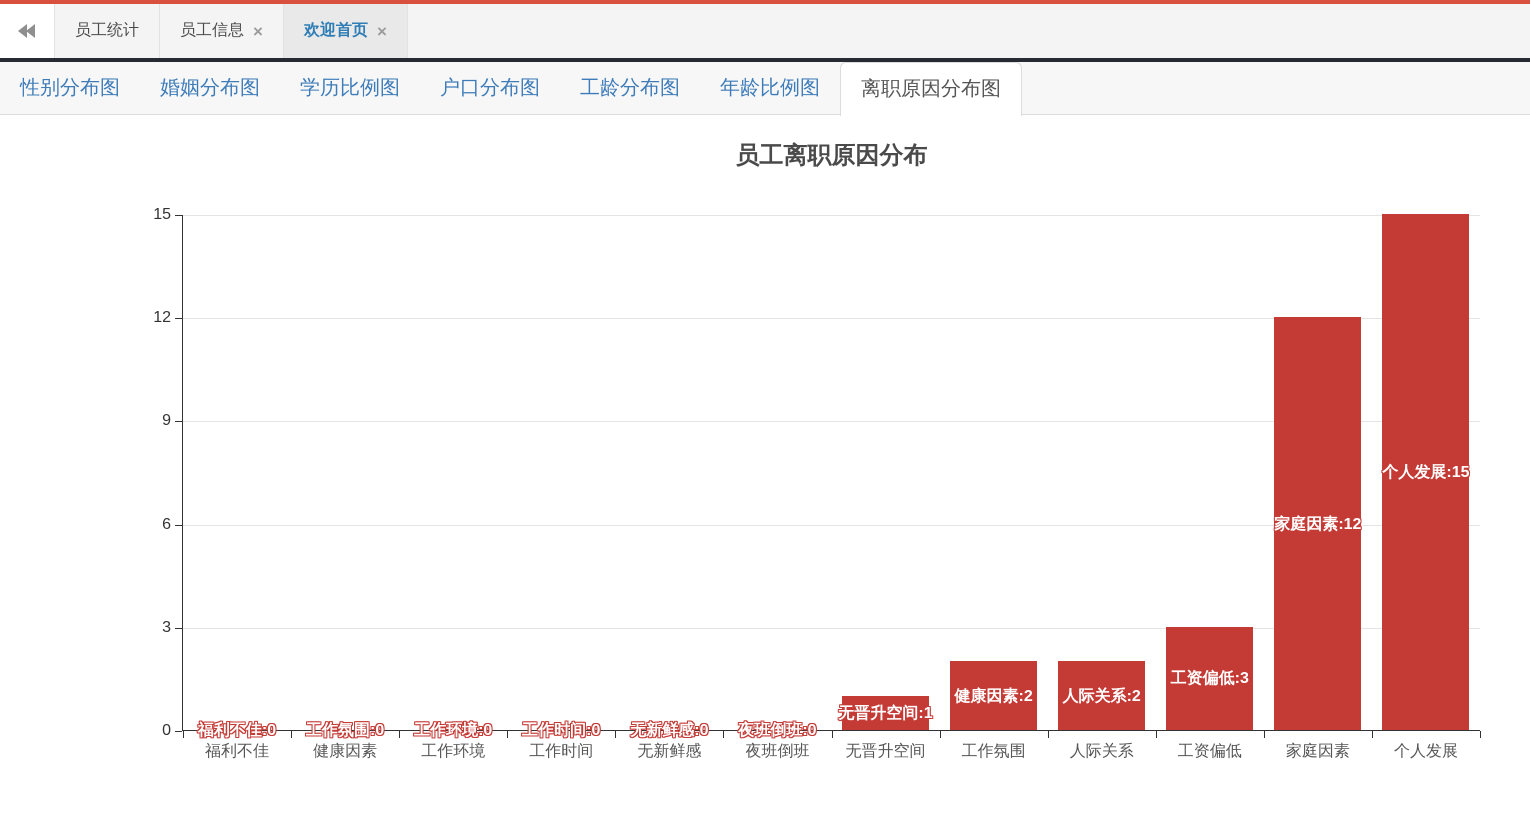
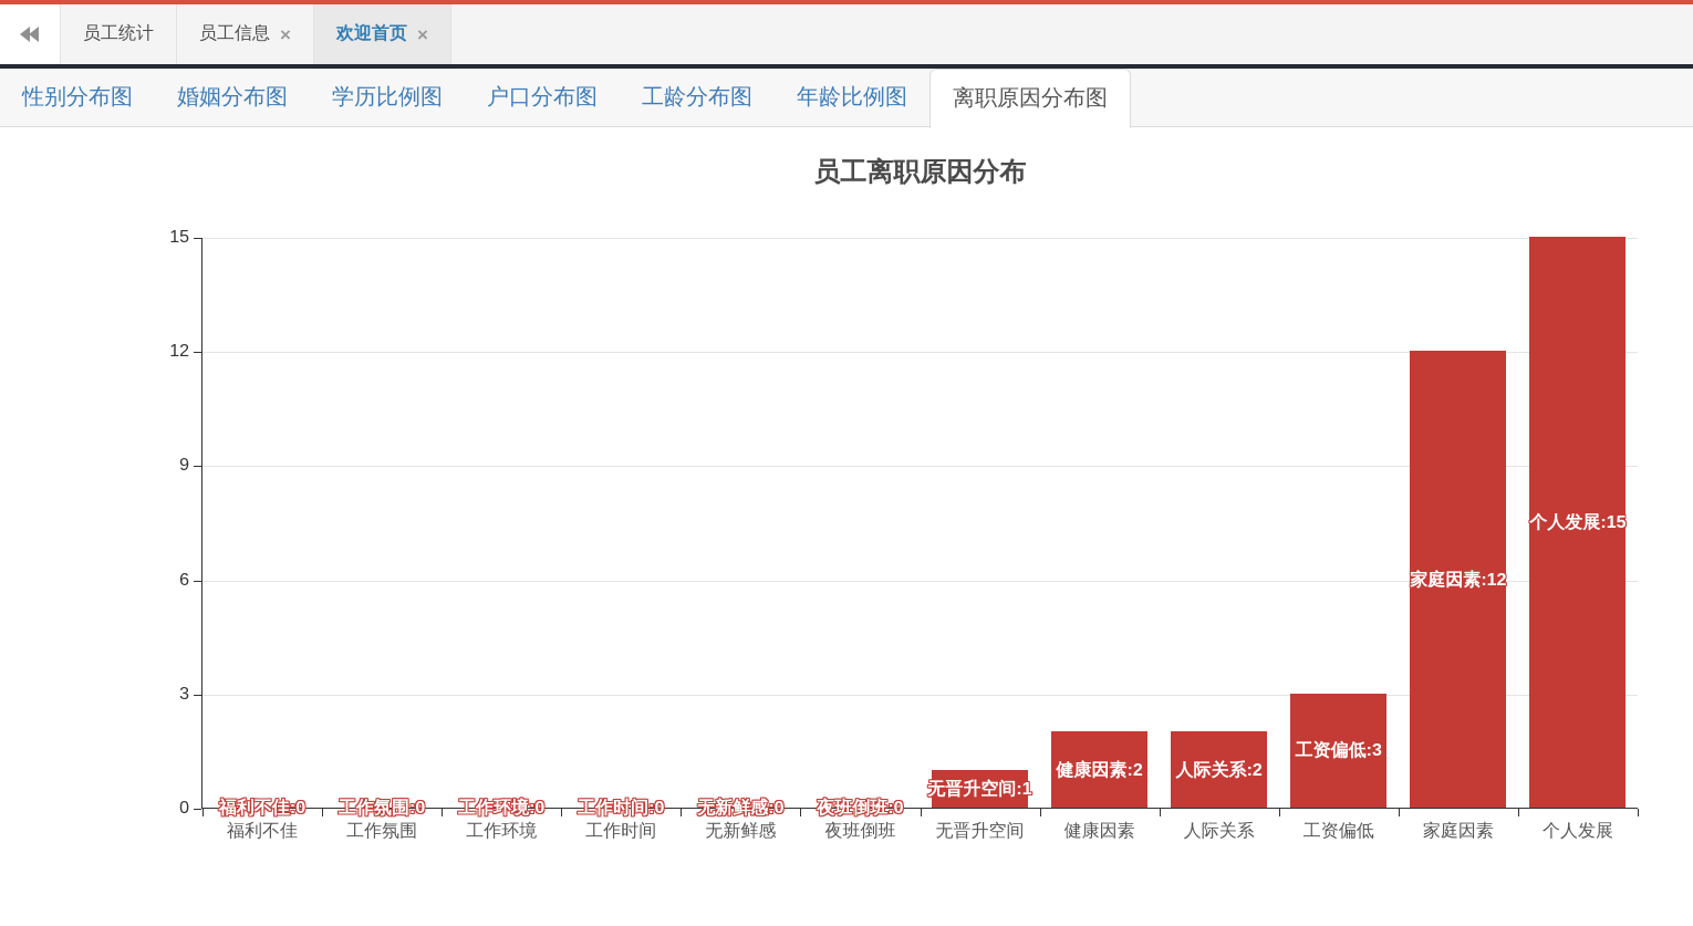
  员工统计
  员工信息
  ×
  欢迎首页
  ×
  性别分布图
  婚姻分布图
  学历比例图
  户口分布图
  工龄分布图
  年龄比例图
  离职原因分布图
  员工离职原因分布
  0
  3
  6
  9
  12
  15
  福利不佳
- 健康因素
+ 工作氛围
  工作环境
  工作时间
  无新鲜感
  夜班倒班
  无晋升空间
- 工作氛围
+ 健康因素
  人际关系
  工资偏低
  家庭因素
  个人发展
  福利不佳:0
  工作氛围:0
  工作环境:0
  工作时间:0
  无新鲜感:0
  夜班倒班:0
  无晋升空间:1
  健康因素:2
  人际关系:2
  工资偏低:3
  家庭因素:12
  个人发展:15
